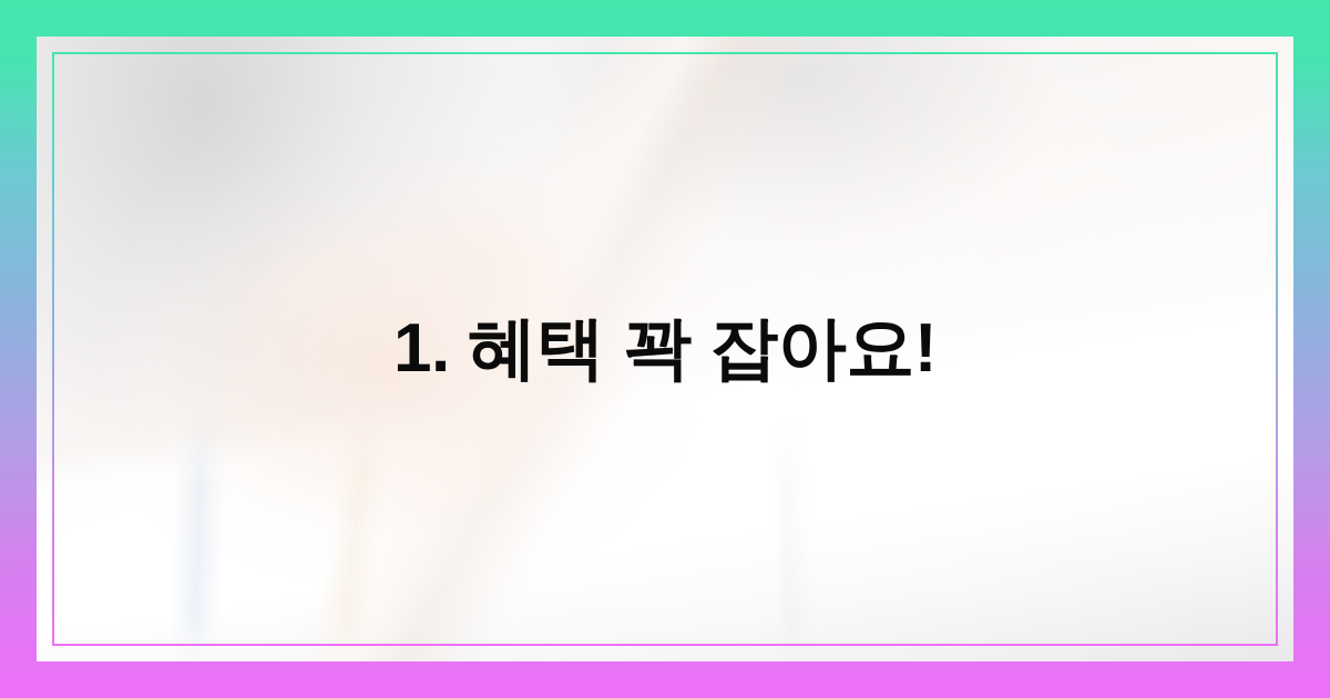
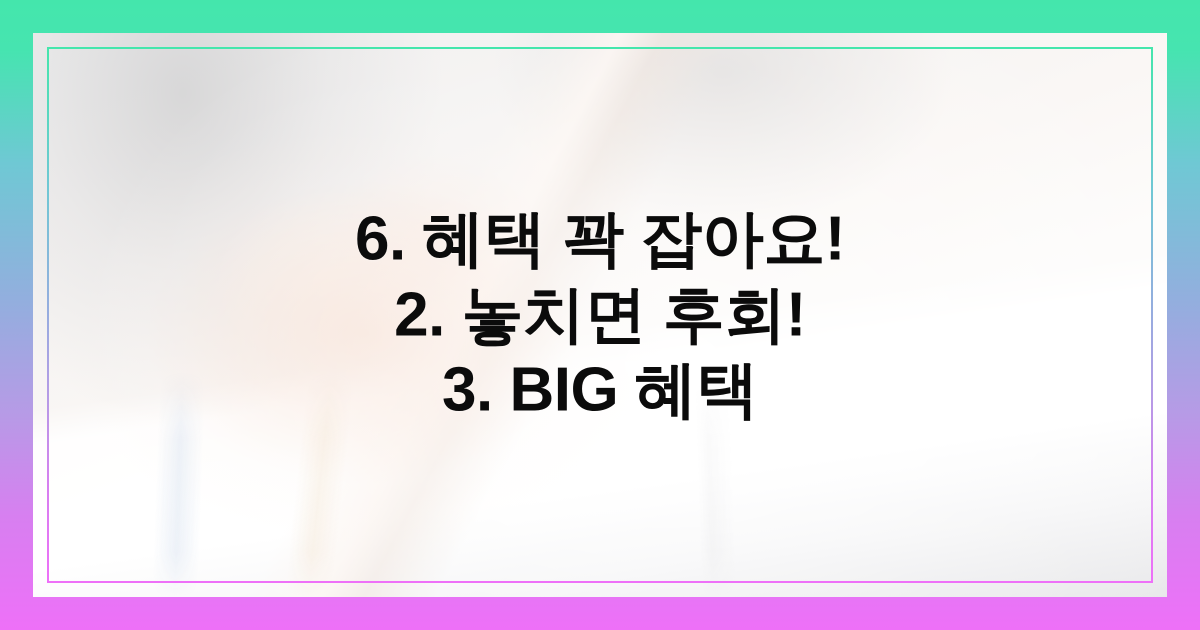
- 1. 혜택 꽉 잡아요!
+ 6. 혜택 꽉 잡아요!
+ 2. 놓치면 후회!
+ 3. BIG 혜택
